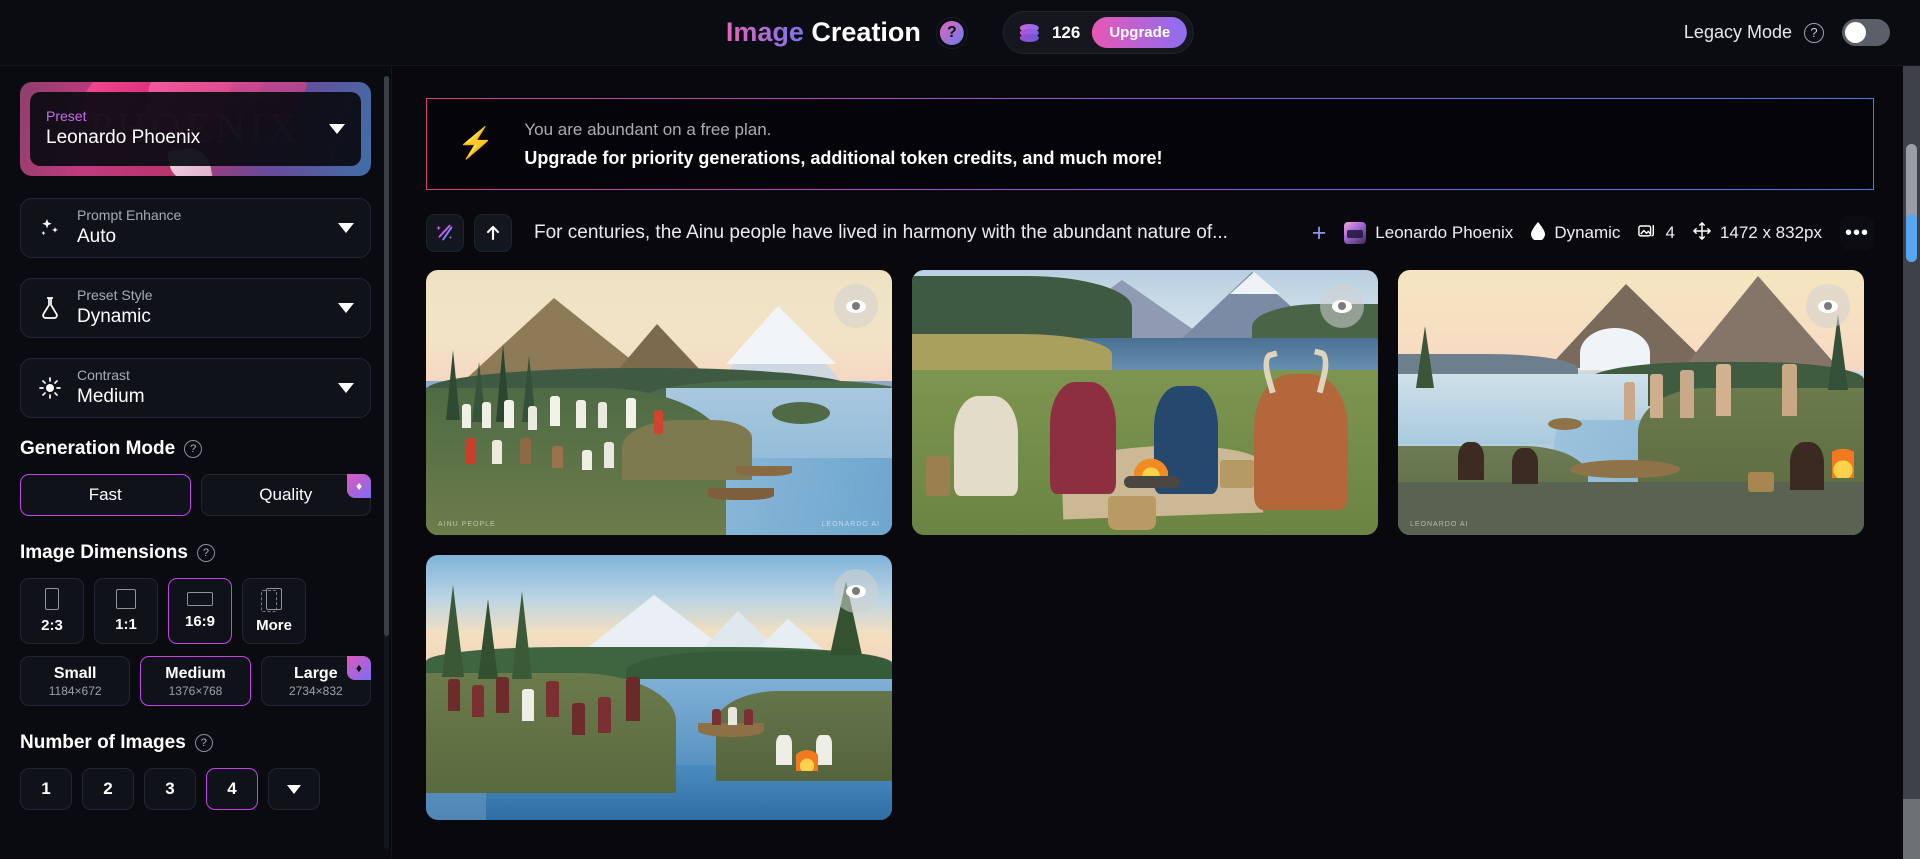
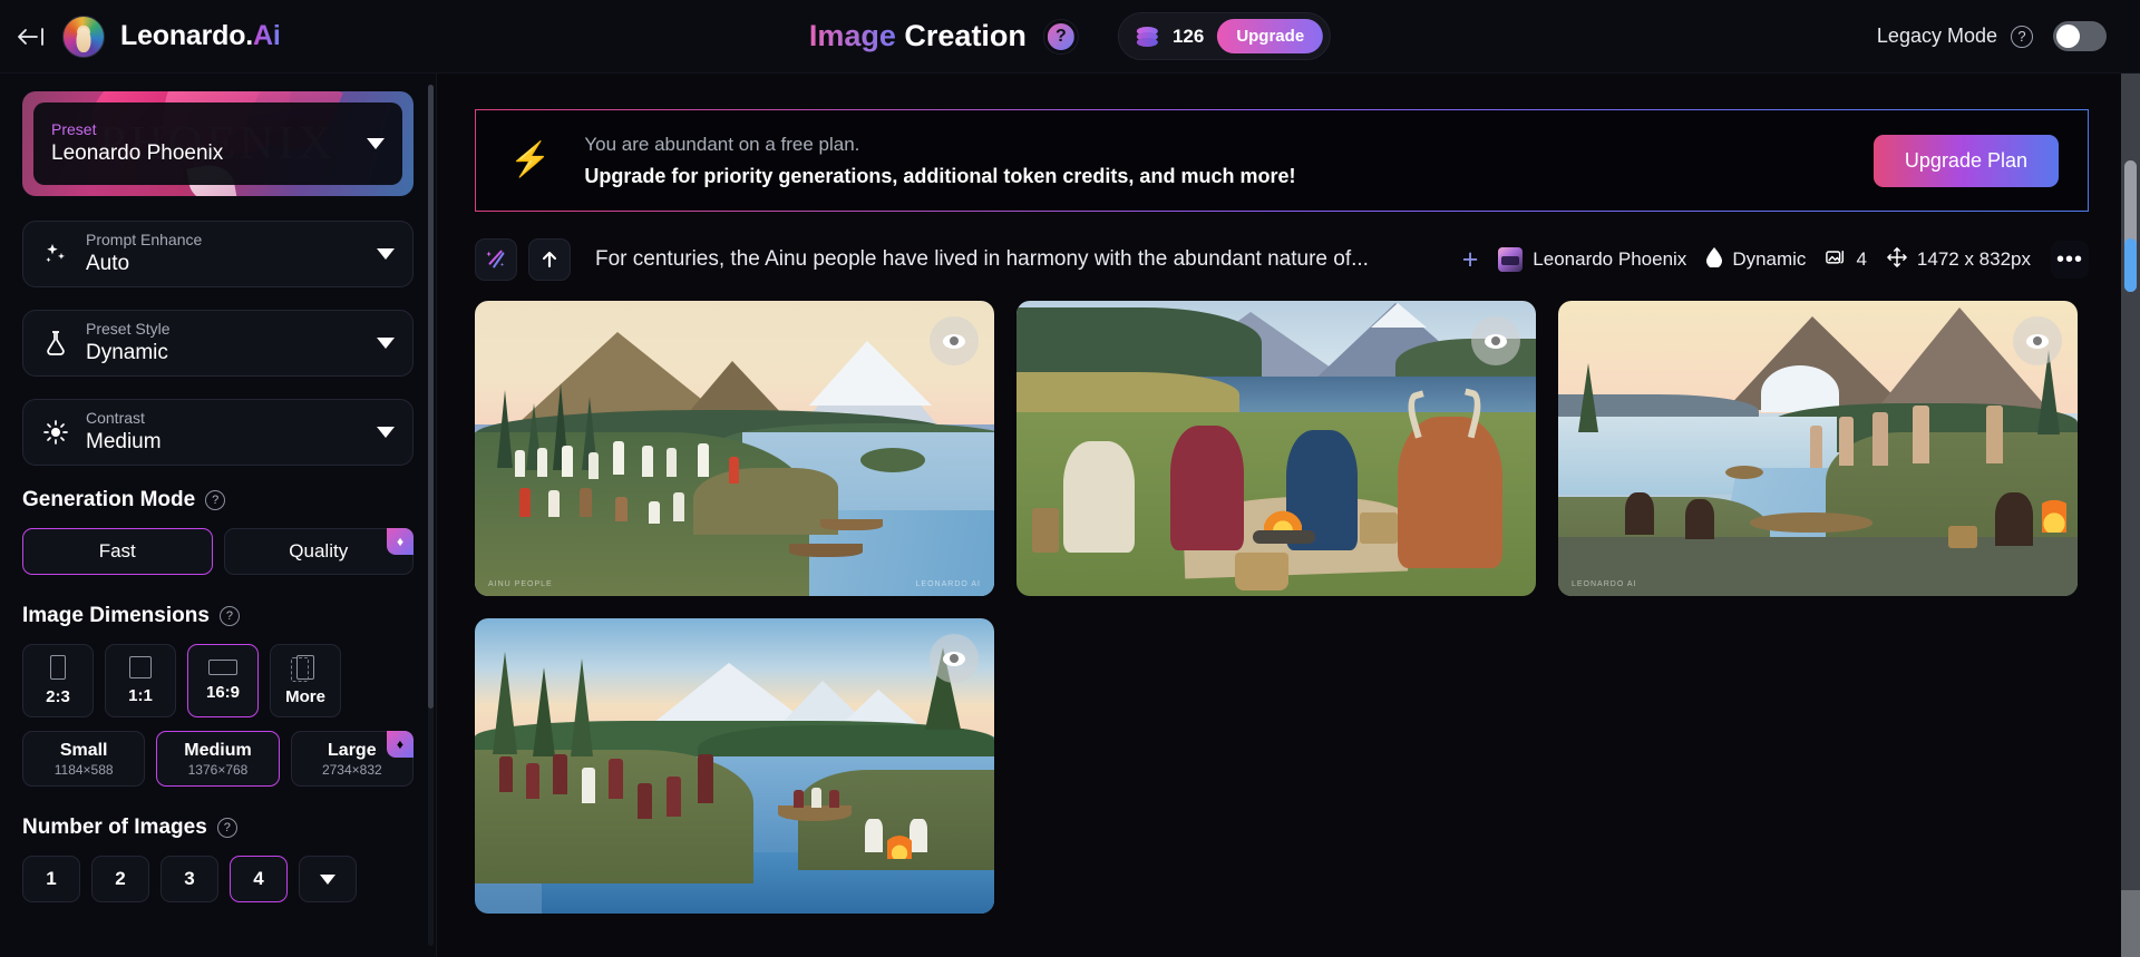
+ Leonardo.Ai
  Image Creation
  ?
  126
  Upgrade
  Legacy Mode
  ?
  Preset
  Leonardo Phoenix
  Prompt Enhance
  Auto
  Preset Style
  Dynamic
  Contrast
  Medium
  Generation Mode
  ?
  Fast
  Quality
  ♦
  Image Dimensions
  ?
  2:3
  1:1
  16:9
  More
  Small
- 1184×672
+ 1184×588
  Medium
  1376×768
  Large
  2734×832
  ♦
  Number of Images
  ?
  1
  2
  3
  4
  ⚡
  You are abundant on a free plan.
  Upgrade for priority generations, additional token credits, and much more!
+ Upgrade Plan
  For centuries, the Ainu people have lived in harmony with the abundant nature of...
  +
  Leonardo Phoenix
  Dynamic
  4
  1472 x 832px
  •••
